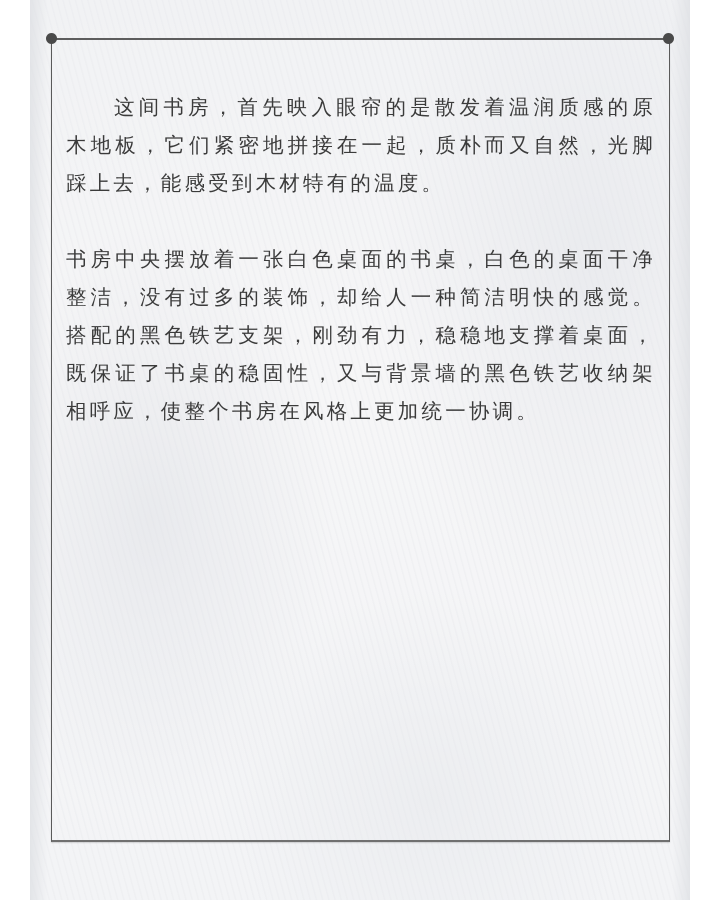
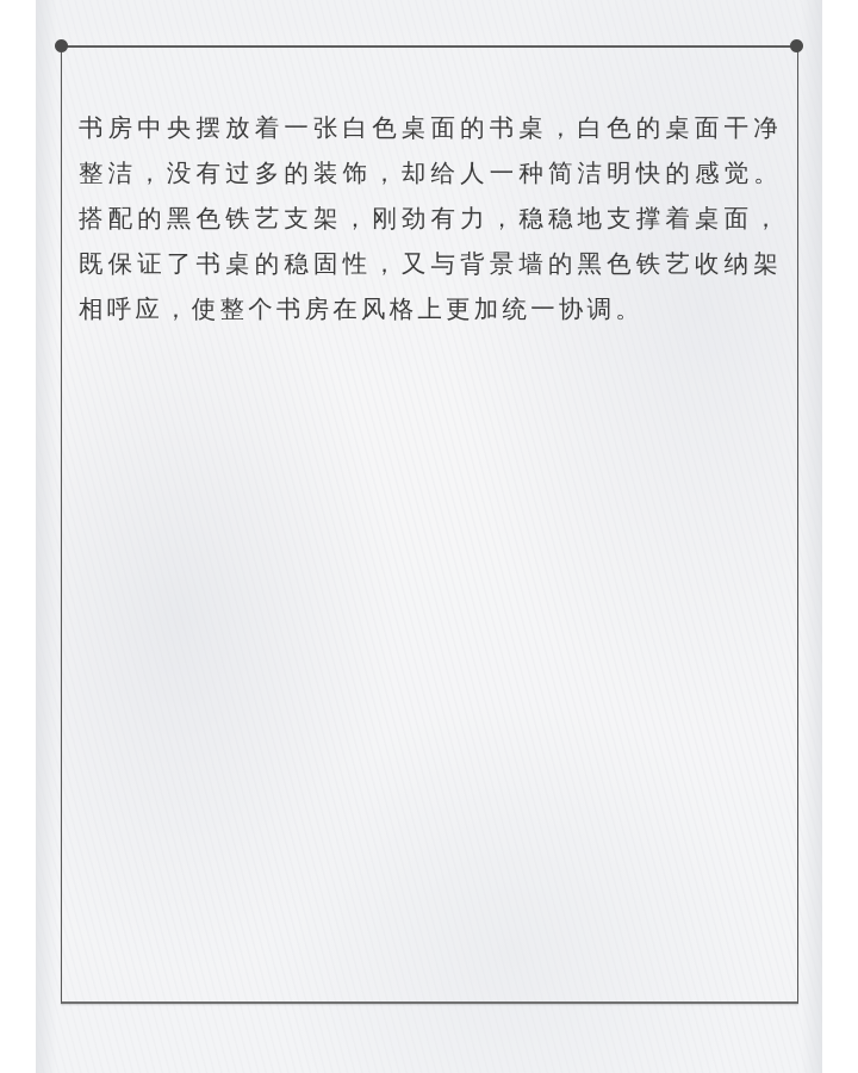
- 这间书房，首先映入眼帘的是散发着温润质感的原木地板，它们紧密地拼接在一起，质朴而又自然，光脚踩上去，能感受到木材特有的温度。
  书房中央摆放着一张白色桌面的书桌，白色的桌面干净整洁，没有过多的装饰，却给人一种简洁明快的感觉。搭配的黑色铁艺支架，刚劲有力，稳稳地支撑着桌面，既保证了书桌的稳固性，又与背景墙的黑色铁艺收纳架相呼应，使整个书房在风格上更加统一协调。
